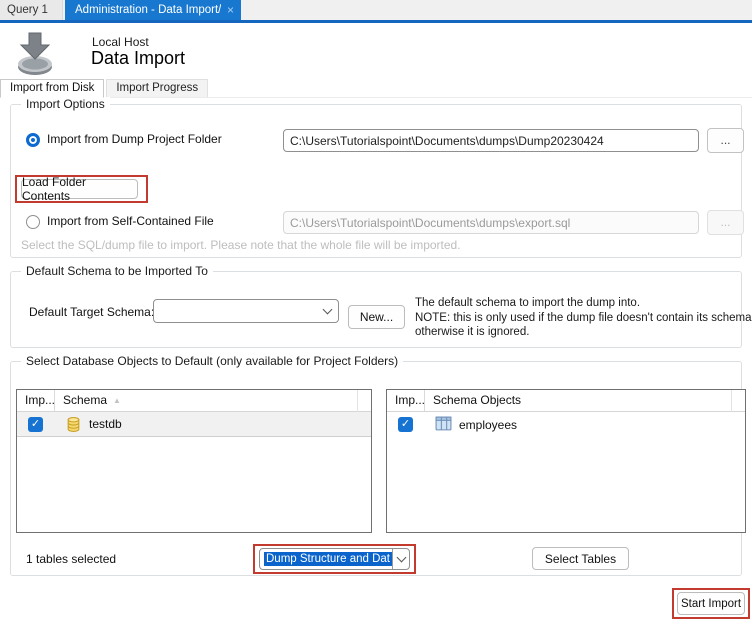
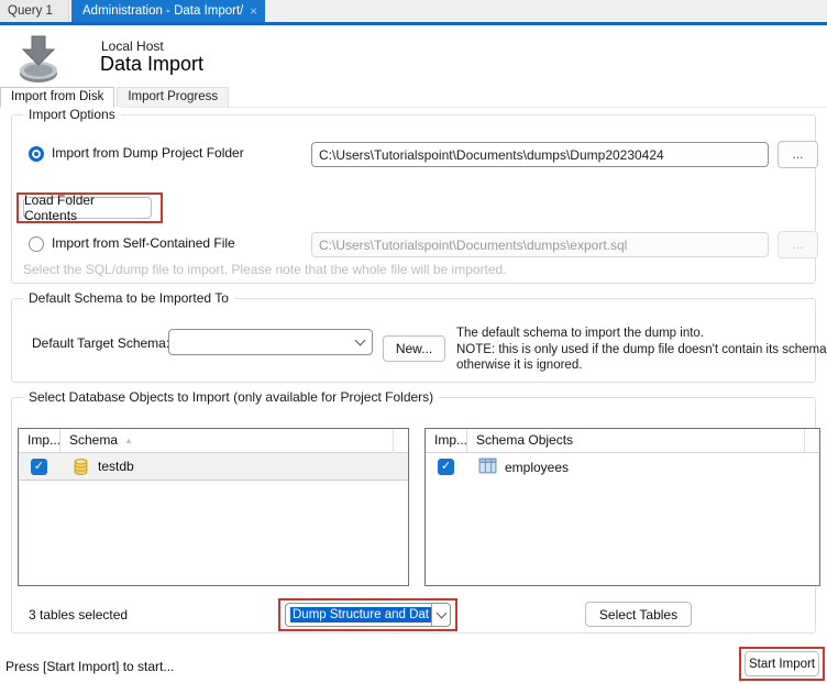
  Query 1
  Administration - Data Import/
  ×
  Local Host
  Data Import
  Import from Disk
  Import Progress
  Import Options
  Import from Dump Project Folder
  C:\Users\Tutorialspoint\Documents\dumps\Dump20230424
  ...
  Load Folder Contents
  Import from Self-Contained File
  C:\Users\Tutorialspoint\Documents\dumps\export.sql
  ...
  Select the SQL/dump file to import. Please note that the whole file will be imported.
  Default Schema to be Imported To
  Default Target Schema
  New...
  The default schema to import the dump into.
  NOTE: this is only used if the dump file doesn't contain its schema
  otherwise it is ignored.
- Select Database Objects to Default (only available for Project Folders)
+ Select Database Objects to Import (only available for Project Folders)
  Imp...
  Schema
  ▲
  ✓
  testdb
  Imp...
  Schema Objects
  ✓
  employees
- 1 tables selected
+ 3 tables selected
  Dump Structure and Dat
  Select Tables
+ Press [Start Import] to start...
  Start Import
